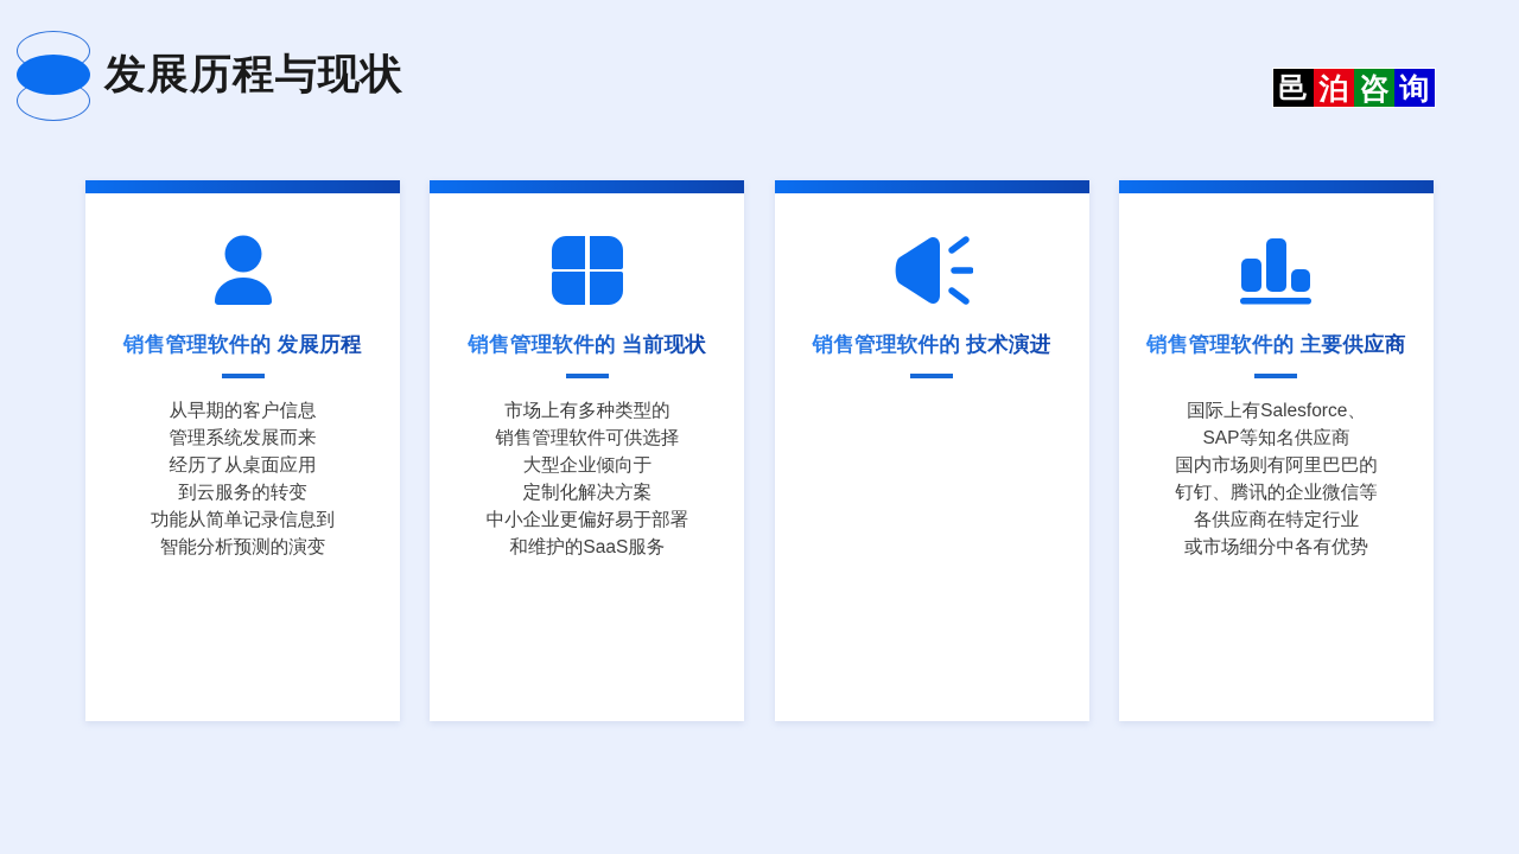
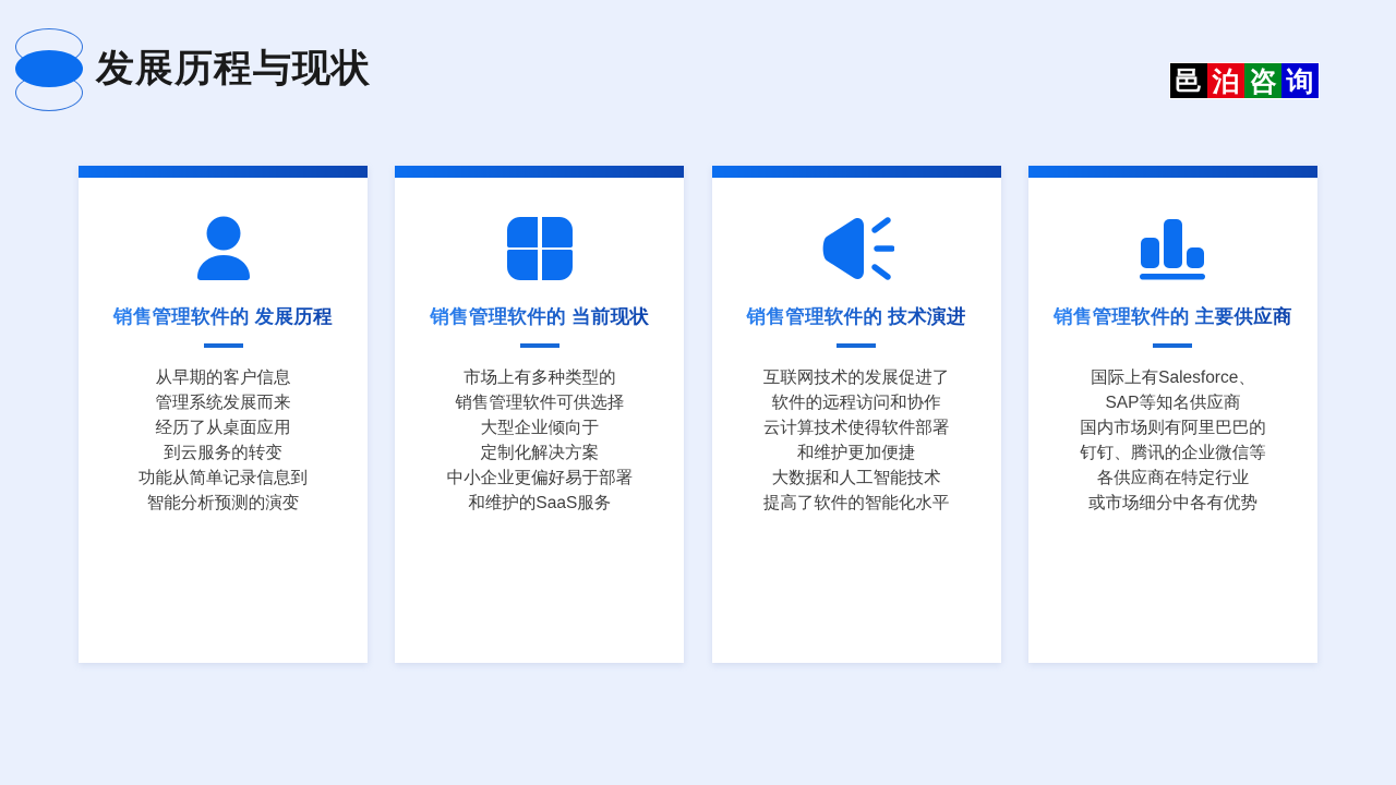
  发展历程与现状
  邑
  泊
  咨
  询
  销售管理软件的 发展历程
  从早期的客户信息
  管理系统发展而来
  经历了从桌面应用
  到云服务的转变
  功能从简单记录信息到
  智能分析预测的演变
  销售管理软件的 当前现状
  市场上有多种类型的
  销售管理软件可供选择
  大型企业倾向于
  定制化解决方案
  中小企业更偏好易于部署
  和维护的SaaS服务
  销售管理软件的 技术演进
+ 互联网技术的发展促进了
+ 软件的远程访问和协作
+ 云计算技术使得软件部署
+ 和维护更加便捷
+ 大数据和人工智能技术
+ 提高了软件的智能化水平
  销售管理软件的 主要供应商
  国际上有Salesforce、
  SAP等知名供应商
  国内市场则有阿里巴巴的
  钉钉、腾讯的企业微信等
  各供应商在特定行业
  或市场细分中各有优势
